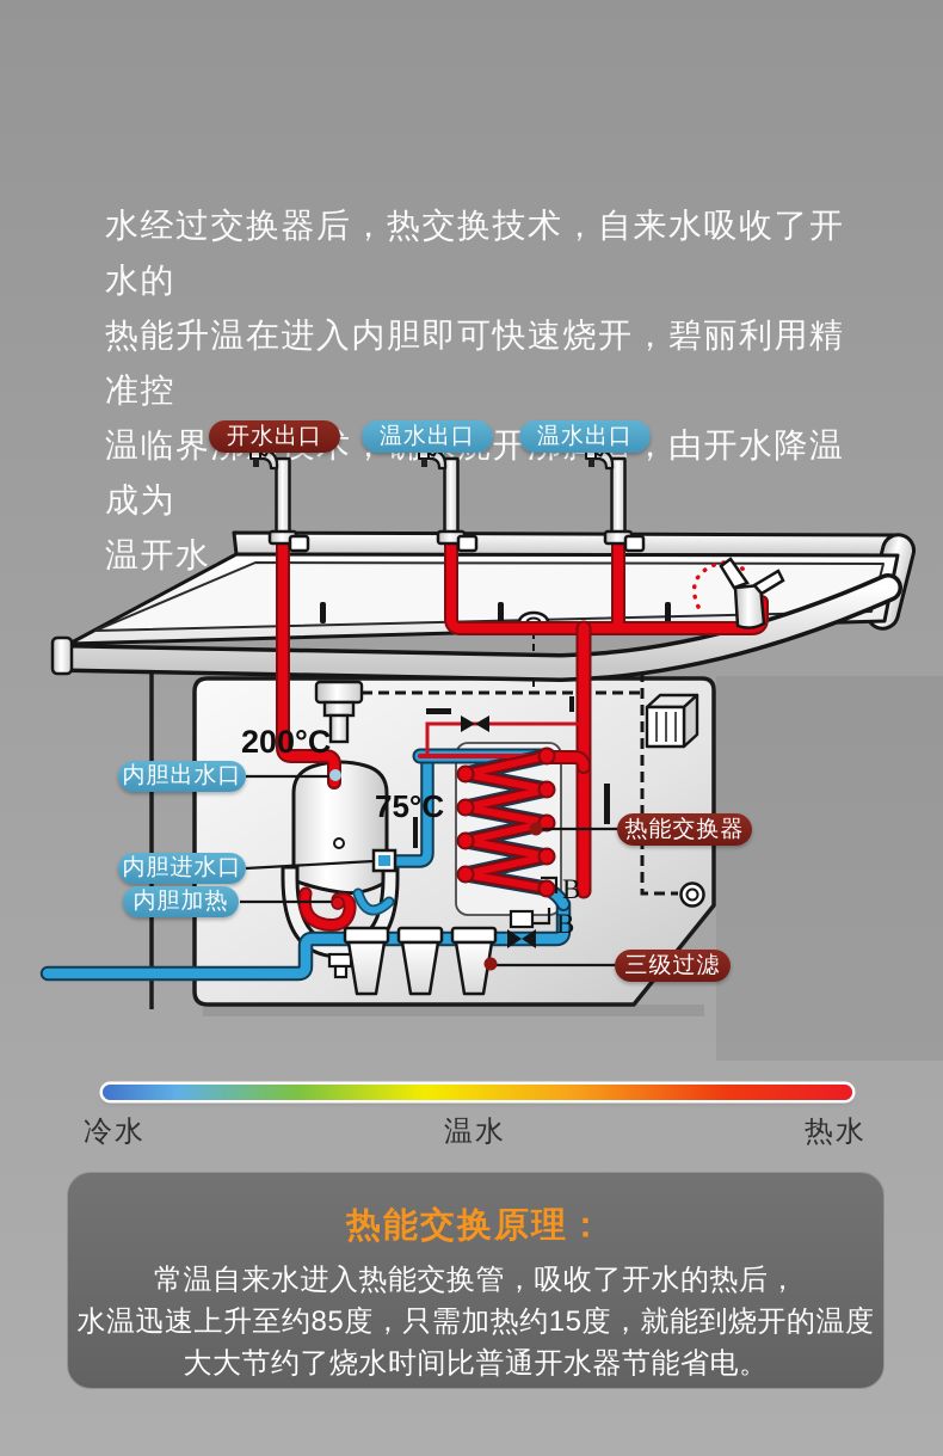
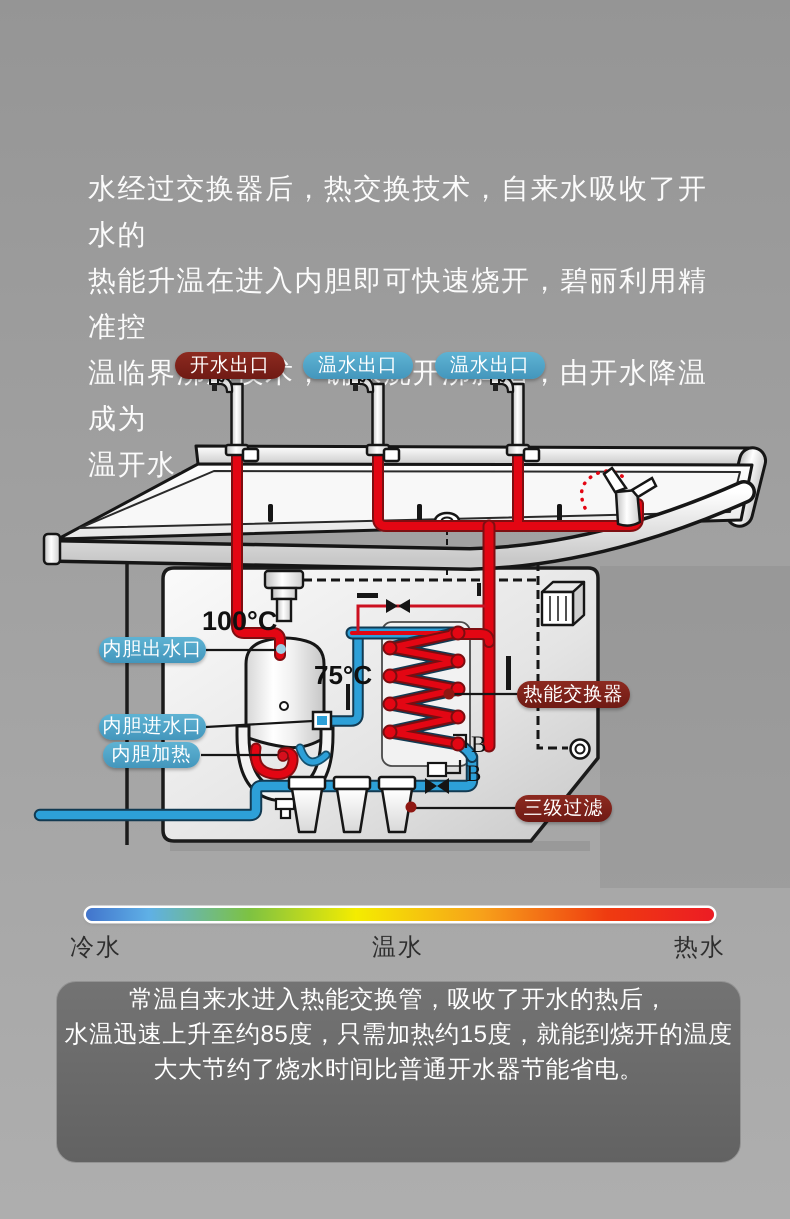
  水经过交换器后，热交换技术，自来水吸收了开水的
  热能升温在进入内胆即可快速烧开，碧丽利用精准控
  温开水。
  B
  B
  开水出口
  温水出口
  温水出口
  内胆出水口
  内胆进水口
  内胆加热
  热能交换器
  三级过滤
- 200°C
+ 100°C
  75°C
  冷水
  温水
  热水
- 热能交换原理：
  常温自来水进入热能交换管，吸收了开水的热后，
  水温迅速上升至约85度，只需加热约15度，就能到烧开的温度
  大大节约了烧水时间比普通开水器节能省电。
